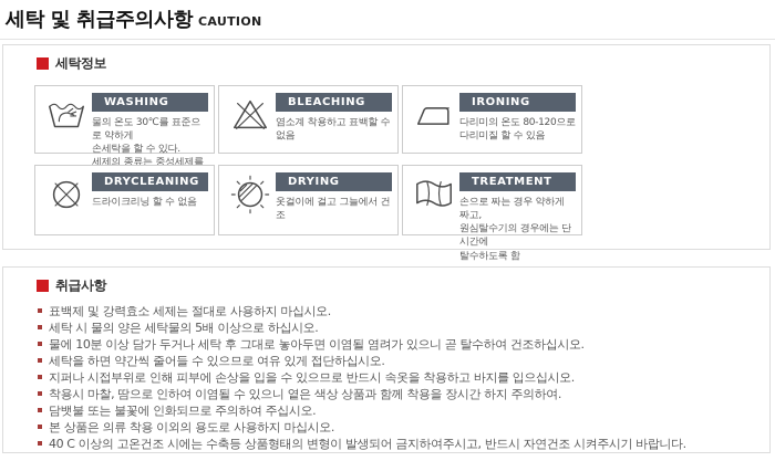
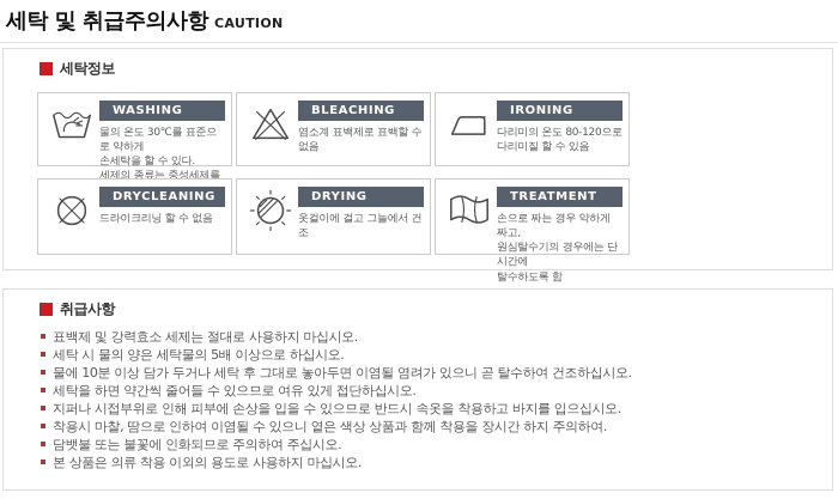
  세탁 및 취급주의사항 CAUTION
  세탁정보
  WASHING
  물의 온도 30℃를 표준으로 약하게
  손세탁을 할 수 있다.
  세제의 종류는 중성세제를
  BLEACHING
- 염소계 착용하고 표백할 수 없음
+ 염소계 표백제로 표백할 수 없음
  IRONING
  다리미의 온도 80-120으로
  다리미질 할 수 있음
  DRYCLEANING
  드라이크리닝 할 수 없음
  DRYING
  옷걸이에 걸고 그늘에서 건조
  TREATMENT
  손으로 짜는 경우 약하게 짜고,
  원심탈수기의 경우에는 단시간에
  탈수하도록 함
  취급사항
  표백제 및 강력효소 세제는 절대로 사용하지 마십시오.
  세탁 시 물의 양은 세탁물의 5배 이상으로 하십시오.
  물에 10분 이상 담가 두거나 세탁 후 그대로 놓아두면 이염될 염려가 있으니 곧 탈수하여 건조하십시오.
  세탁을 하면 약간씩 줄어들 수 있으므로 여유 있게 접단하십시오.
  지퍼나 시접부위로 인해 피부에 손상을 입을 수 있으므로 반드시 속옷을 착용하고 바지를 입으십시오.
  착용시 마찰, 땀으로 인하여 이염될 수 있으니 옅은 색상 상품과 함께 착용을 장시간 하지 주의하여.
  담뱃불 또는 불꽃에 인화되므로 주의하여 주십시오.
  본 상품은 의류 착용 이외의 용도로 사용하지 마십시오.
- 40 C 이상의 고온건조 시에는 수축등 상품형태의 변형이 발생되어 금지하여주시고, 반드시 자연건조 시켜주시기 바랍니다.
